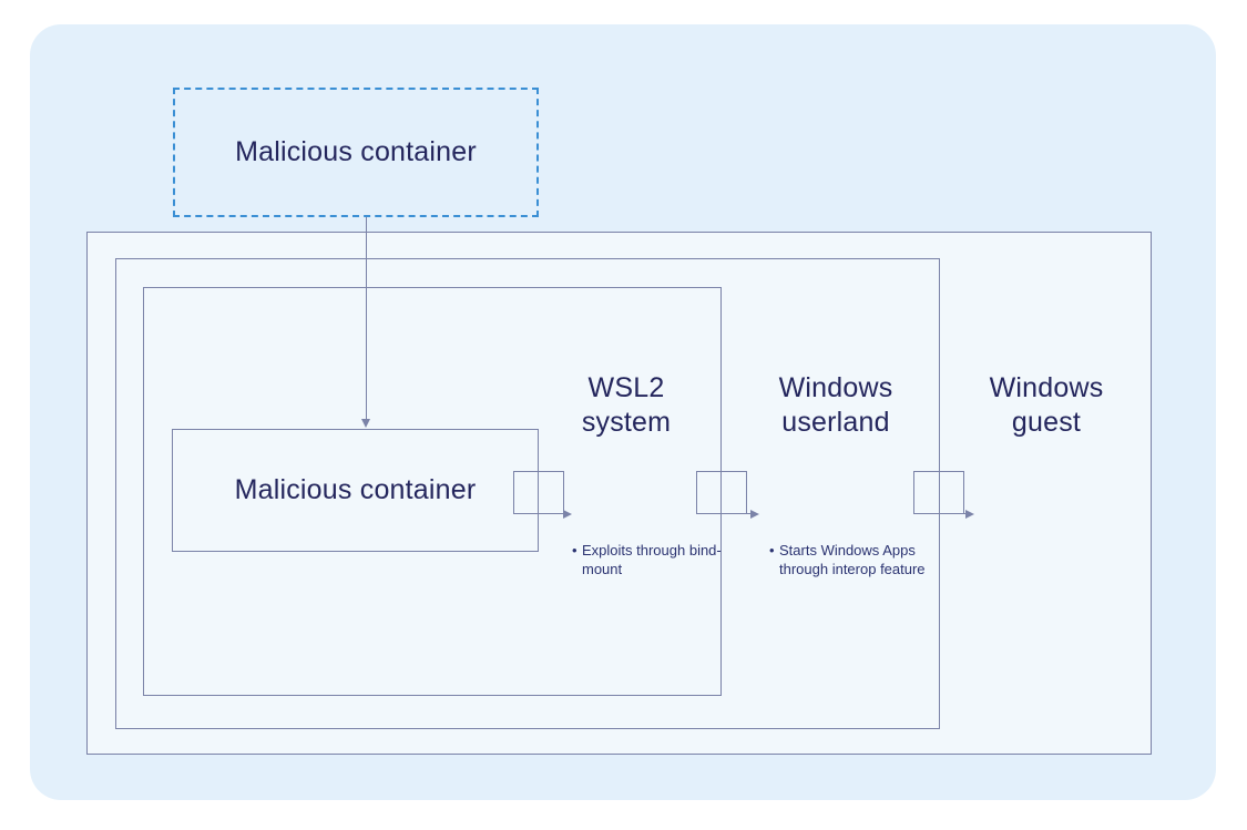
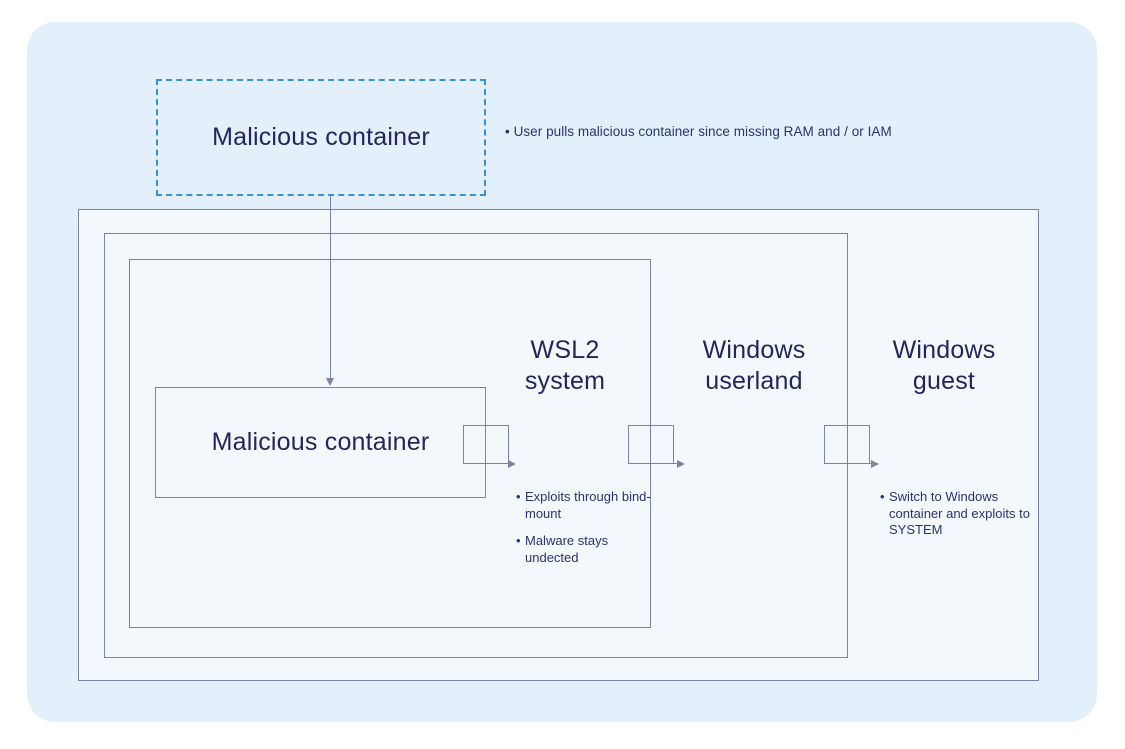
  Malicious container
+ • User pulls malicious container since missing RAM and / or IAM
  Malicious container
  WSL2
  system
  Exploits through bind-mount
+ Malware stays undected
  Windows
  userland
- Starts Windows Apps through interop feature
  Windows
  guest
+ Switch to Windows container and exploits to SYSTEM
